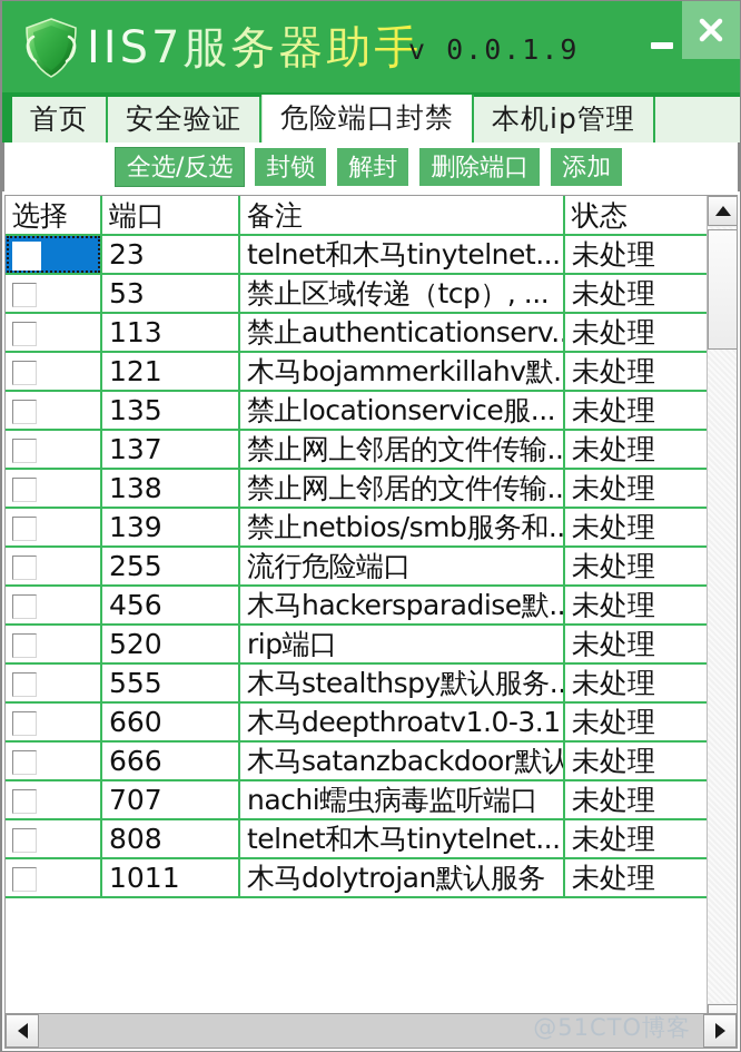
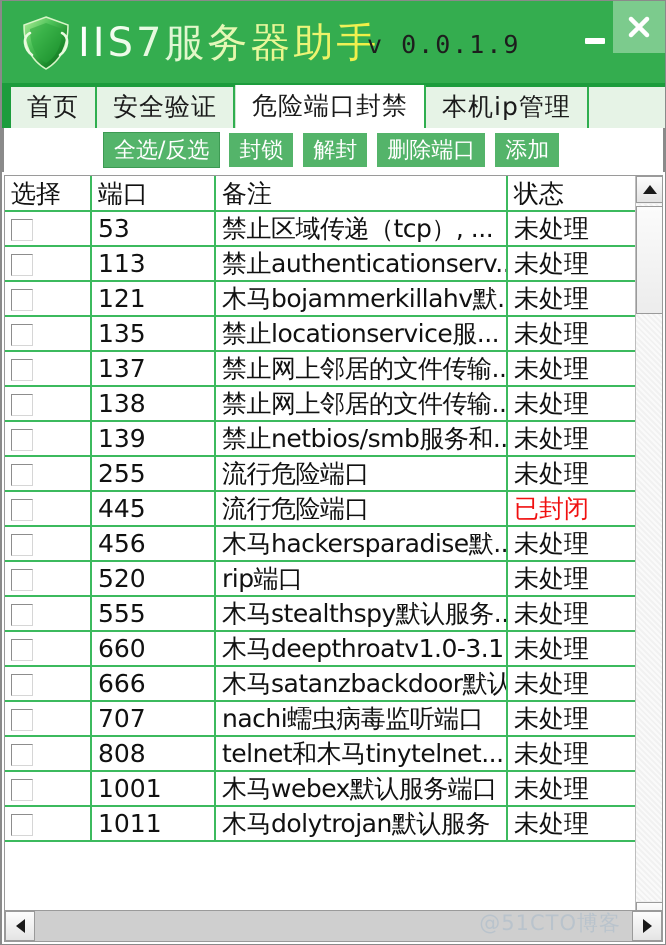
  IIS7服务器助手
  v 0.0.1.9
  首页
  安全验证
  危险端口封禁
  本机ip管理
  全选/反选
  封锁
  解封
  删除端口
  添加
  选择	端口	备注	状态
- 	23	telnet和木马tinytelnet...	未处理
  	53	禁止区域传递（tcp）, ...	未处理
  	113	禁止authenticationserv..	未处理
  	121	木马bojammerkillahv默.	未处理
  	135	禁止locationservice服...	未处理
  	137	禁止网上邻居的文件传输..	未处理
  	138	禁止网上邻居的文件传输..	未处理
  	139	禁止netbios/smb服务和..	未处理
  	255	流行危险端口	未处理
+ 	445	流行危险端口	已封闭
  	456	木马hackersparadise默..	未处理
  	520	rip端口	未处理
  	555	木马stealthspy默认服务..	未处理
  	660	木马deepthroatv1.0-3.1	未处理
  	666	木马satanzbackdoor默认	未处理
  	707	nachi蠕虫病毒监听端口	未处理
  	808	telnet和木马tinytelnet...	未处理
+ 	1001	木马webex默认服务端口	未处理
  	1011	木马dolytrojan默认服务	未处理
